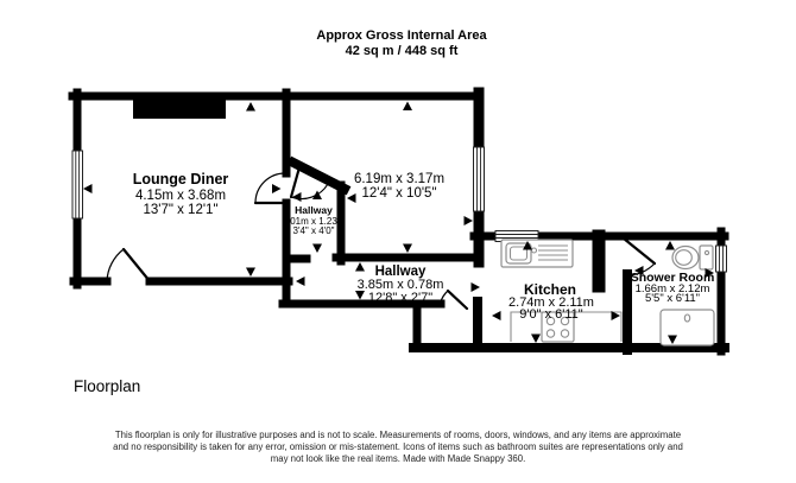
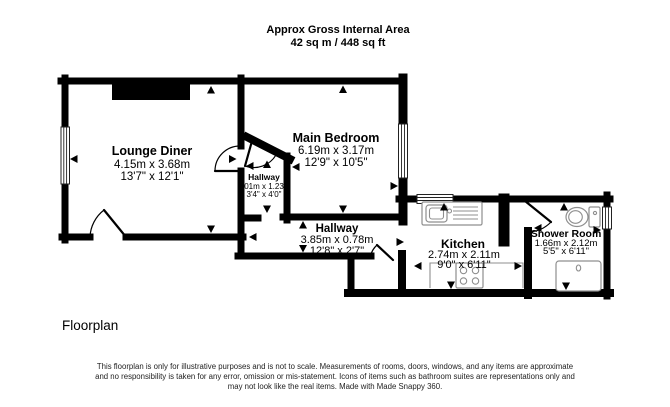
  Approx Gross Internal Area
  42 sq m / 448 sq ft
  Lounge Diner
  4.15m x 3.68m
  13'7" x 12'1"
+ Main Bedroom
  6.19m x 3.17m
- 12'4" x 10'5"
+ 12'9" x 10'5"
  Hallway
  1.01m x 1.23m
  3'4" x 4'0"
  Hallway
  3.85m x 0.78m
  12'8" x 2'7"
  Kitchen
  2.74m x 2.11m
  9'0" x 6'11"
  Shower Room
  1.66m x 2.12m
  5'5" x 6'11"
  Floorplan
  This floorplan is only for illustrative purposes and is not to scale. Measurements of rooms, doors, windows, and any items are approximate
  and no responsibility is taken for any error, omission or mis-statement. Icons of items such as bathroom suites are representations only and
  may not look like the real items. Made with Made Snappy 360.
